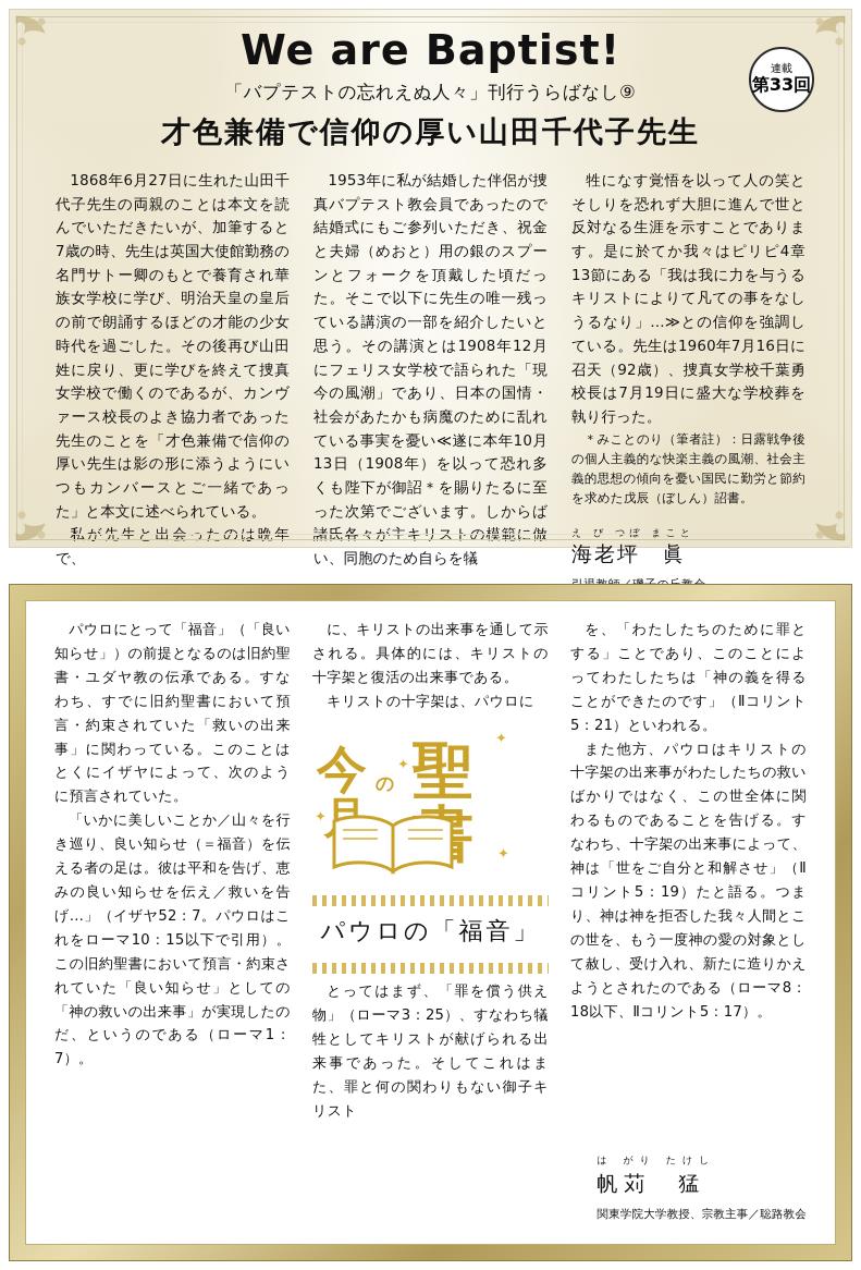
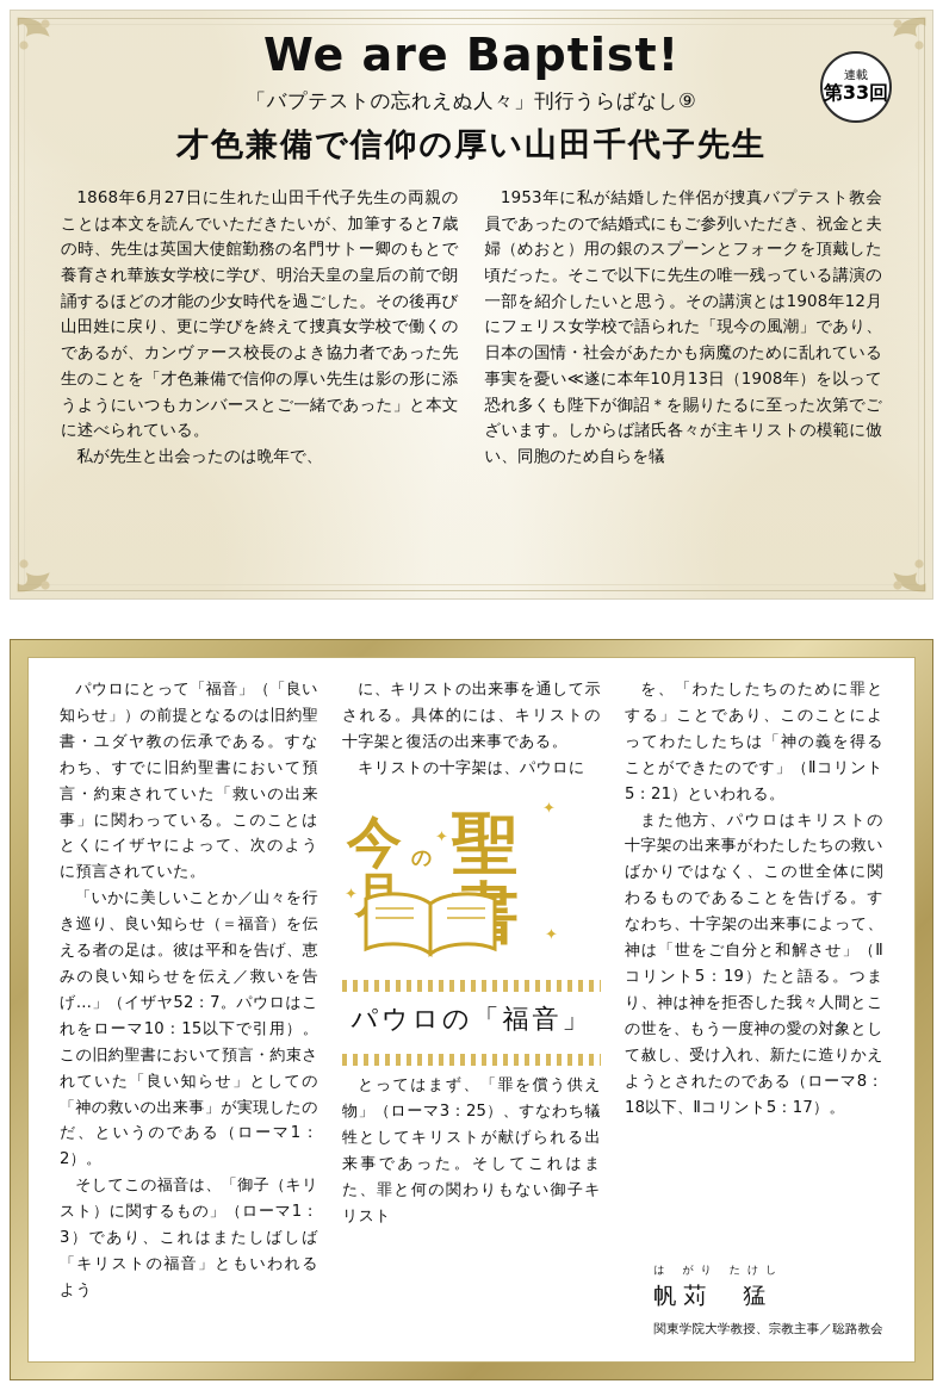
  We are Baptist!
  「バプテストの忘れえぬ人々」刊行うらばなし⑨
  才色兼備で信仰の厚い山田千代子先生
  連載
  第33回
  1868年6月27日に生れた山田千代子先生の両親のことは本文を読んでいただきたいが、加筆すると7歳の時、先生は英国大使館勤務の名門サトー卿のもとで養育され華族女学校に学び、明治天皇の皇后の前で朗誦するほどの才能の少女時代を過ごした。その後再び山田姓に戻り、更に学びを終えて捜真女学校で働くのであるが、カンヴァース校長のよき協力者であった先生のことを「才色兼備で信仰の厚い先生は影の形に添うようにいつもカンバースとご一緒であった」と本文に述べられている。
  私が先生と出会ったのは晩年で、
  1953年に私が結婚した伴侶が捜真バプテスト教会員であったので結婚式にもご参列いただき、祝金と夫婦（めおと）用の銀のスプーンとフォークを頂戴した頃だった。そこで以下に先生の唯一残っている講演の一部を紹介したいと思う。その講演とは1908年12月にフェリス女学校で語られた「現今の風潮」であり、日本の国情・社会があたかも病魔のために乱れている事実を憂い≪遂に本年10月13日（1908年）を以って恐れ多くも陛下が御詔＊を賜りたるに至った次第でございます。しからば諸氏各々が主キリストの模範に倣い、同胞のため自らを犠
- 牲になす覚悟を以って人の笑とそしりを恐れず大胆に進んで世と反対なる生涯を示すことであります。是に於てか我々はピリピ4章13節にある「我は我に力を与うるキリストによりて凡ての事をなしうるなり」…≫との信仰を強調している。先生は1960年7月16日に召天（92歳）、捜真女学校千葉勇校長は7月19日に盛大な学校葬を執り行った。
- ＊みことのり（筆者註）：日露戦争後の個人主義的な快楽主義の風潮、社会主義的思想の傾向を憂い国民に勤労と節約を求めた戊辰（ぼしん）詔書。
- え び つぼ まこと
- 海老坪 眞
  パウロにとって「福音」（「良い知らせ」）の前提となるのは旧約聖書・ユダヤ教の伝承である。すなわち、すでに旧約聖書において預言・約束されていた「救いの出来事」に関わっている。このことはとくにイザヤによって、次のように預言されていた。
- 「いかに美しいことか／山々を行き巡り、良い知らせ（＝福音）を伝える者の足は。彼は平和を告げ、恵みの良い知らせを伝え／救いを告げ…」（イザヤ52：7。パウロはこれをローマ10：15以下で引用）。この旧約聖書において預言・約束されていた「良い知らせ」としての「神の救いの出来事」が実現したのだ、というのである（ローマ1：7）。
+ 「いかに美しいことか／山々を行き巡り、良い知らせ（＝福音）を伝える者の足は。彼は平和を告げ、恵みの良い知らせを伝え／救いを告げ…」（イザヤ52：7。パウロはこれをローマ10：15以下で引用）。この旧約聖書において預言・約束されていた「良い知らせ」としての「神の救いの出来事」が実現したのだ、というのである（ローマ1：2）。
+ そしてこの福音は、「御子（キリスト）に関するもの」（ローマ1：3）であり、これはまたしばしば「キリストの福音」ともいわれるよう
  に、キリストの出来事を通して示される。具体的には、キリストの十字架と復活の出来事である。
  キリストの十字架は、パウロに
  今
  の
  聖
  ✦
  ✦
  ✦
  ✦
  パウロの「福音」
  とってはまず、「罪を償う供え物」（ローマ3：25）、すなわち犠牲としてキリストが献げられる出来事であった。そしてこれはまた、罪と何の関わりもない御子キリスト
  を、「わたしたちのために罪とする」ことであり、このことによってわたしたちは「神の義を得ることができたのです」（Ⅱコリント5：21）といわれる。
  また他方、パウロはキリストの十字架の出来事がわたしたちの救いばかりではなく、この世全体に関わるものであることを告げる。すなわち、十字架の出来事によって、神は「世をご自分と和解させ」（Ⅱコリント5：19）たと語る。つまり、神は神を拒否した我々人間とこの世を、もう一度神の愛の対象として赦し、受け入れ、新たに造りかえようとされたのである（ローマ8：18以下、Ⅱコリント5：17）。
  は がり たけし
  帆苅 猛
  関東学院大学教授、宗教主事／聡路教会
